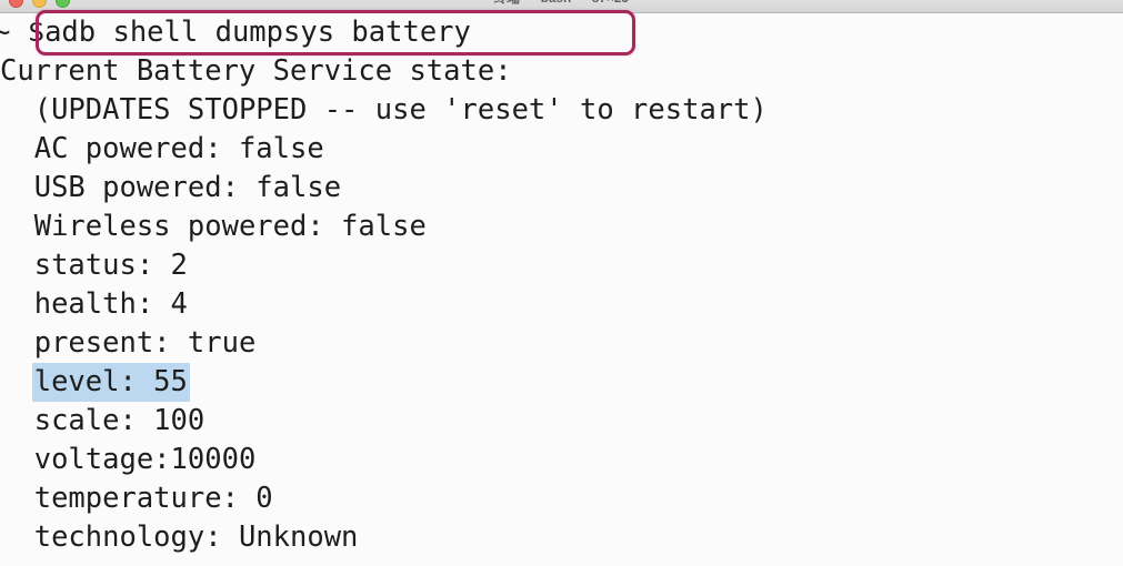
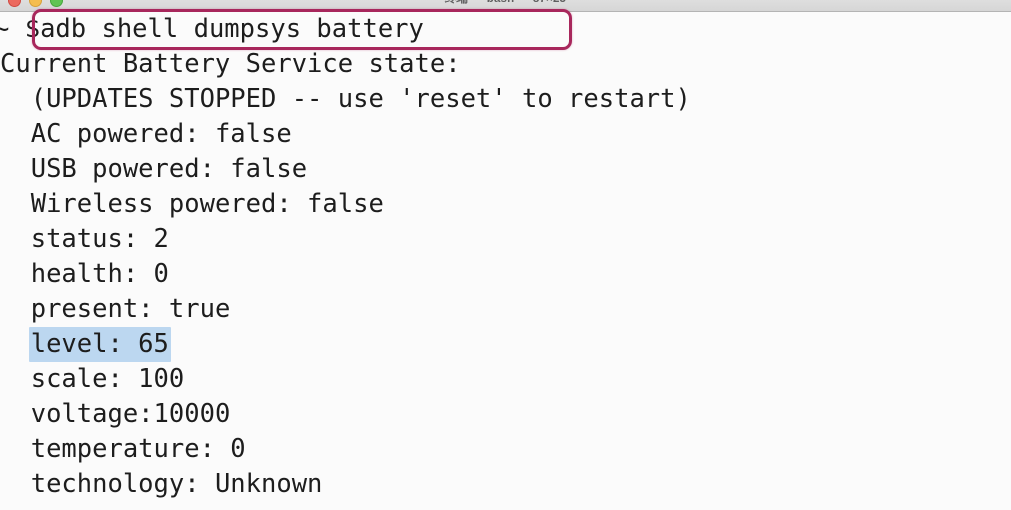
  ~ $adb shell dumpsys battery
  Current Battery Service state:
  (UPDATES STOPPED -- use 'reset' to restart)
  AC powered: false
  USB powered: false
  Wireless powered: false
  status: 2
- health: 4
+ health: 0
  present: true
- level: 55
+ level: 65
  scale: 100
  voltage:10000
  temperature: 0
  technology: Unknown
